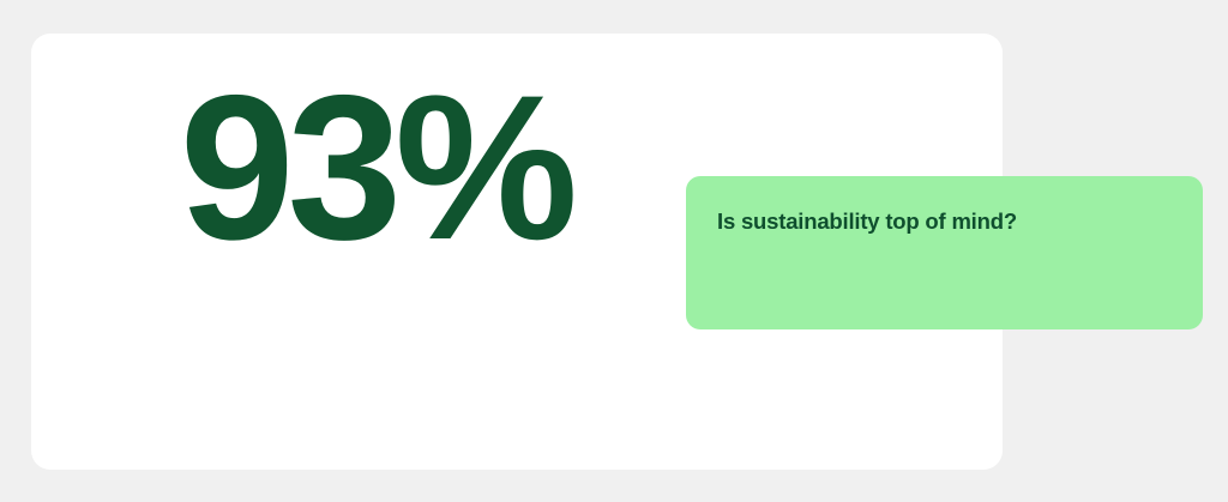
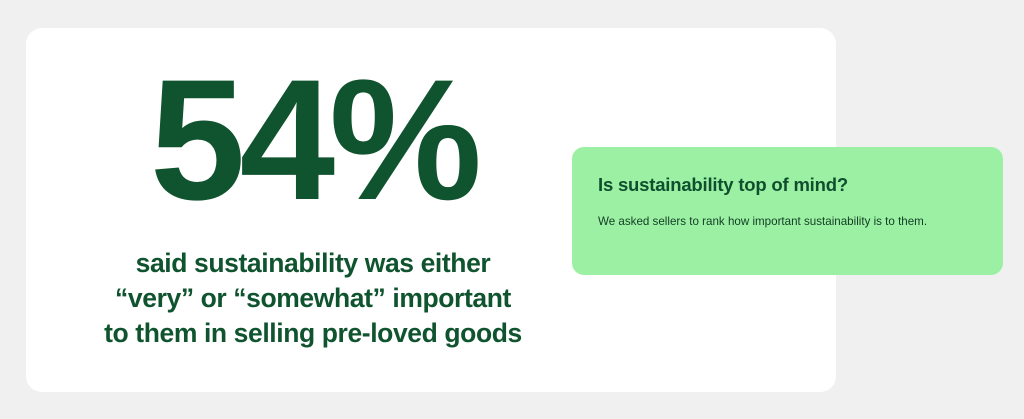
- 93%
+ 54%
+ said sustainability was either
+ “very” or “somewhat” important
+ to them in selling pre-loved goods
  Is sustainability top of mind?
+ We asked sellers to rank how important sustainability is to them.
